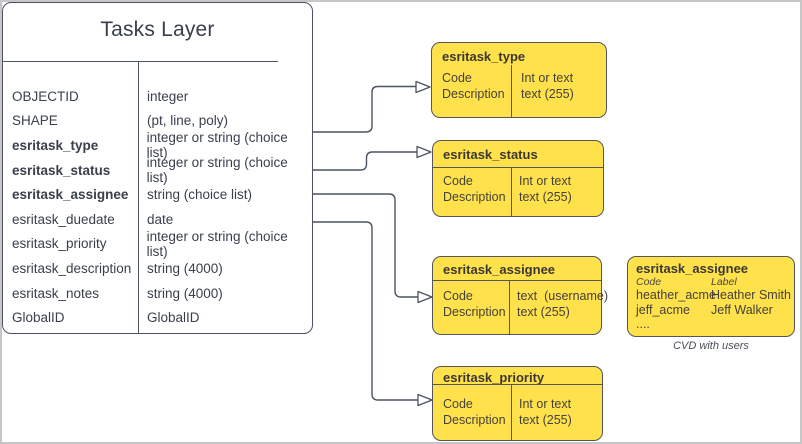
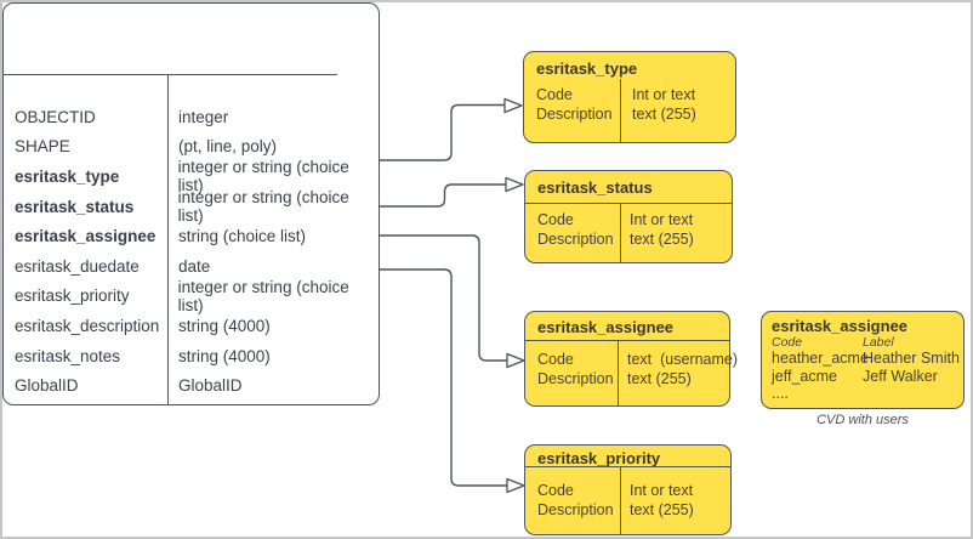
- Tasks Layer
  OBJECTID
  integer
  SHAPE
  (pt, line, poly)
  esritask_type
  integer or string (choice list)
  esritask_status
  integer or string (choice list)
  esritask_assignee
  string (choice list)
  esritask_duedate
  date
  esritask_priority
  integer or string (choice list)
  esritask_description
  string (4000)
  esritask_notes
  string (4000)
  GlobalID
  GlobalID
  esritask_type
  Code
  Description
  Int or text
  text (255)
  esritask_status
  Code
  Description
  Int or text
  text (255)
  esritask_assignee
  Code
  Description
  text (username)
  text (255)
  esritask_priority
  Code
  Description
  Int or text
  text (255)
  esritask_assignee
  Code
  Label
  heather_acme
  Heather Smith
  jeff_acme
  Jeff Walker
  ....
  CVD with users
